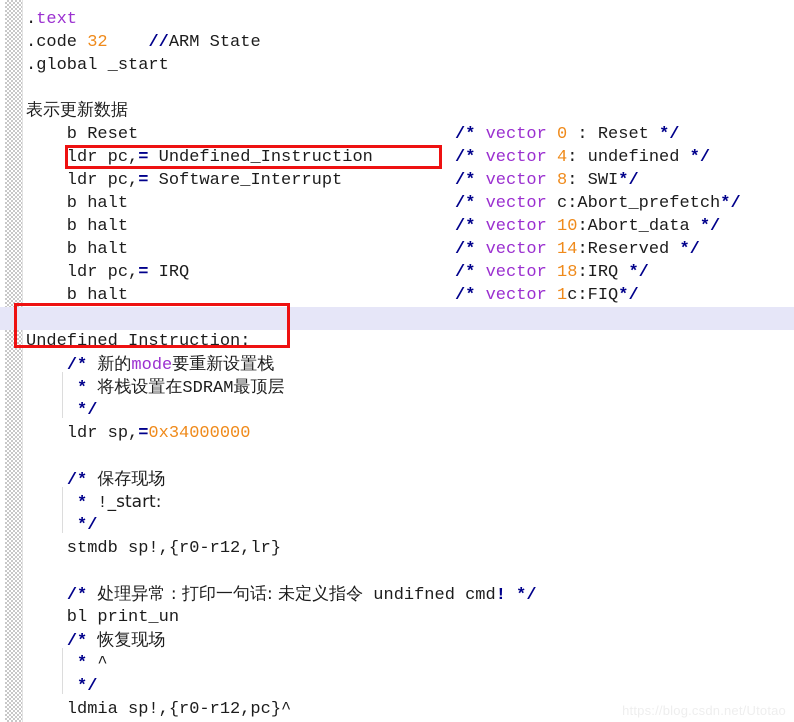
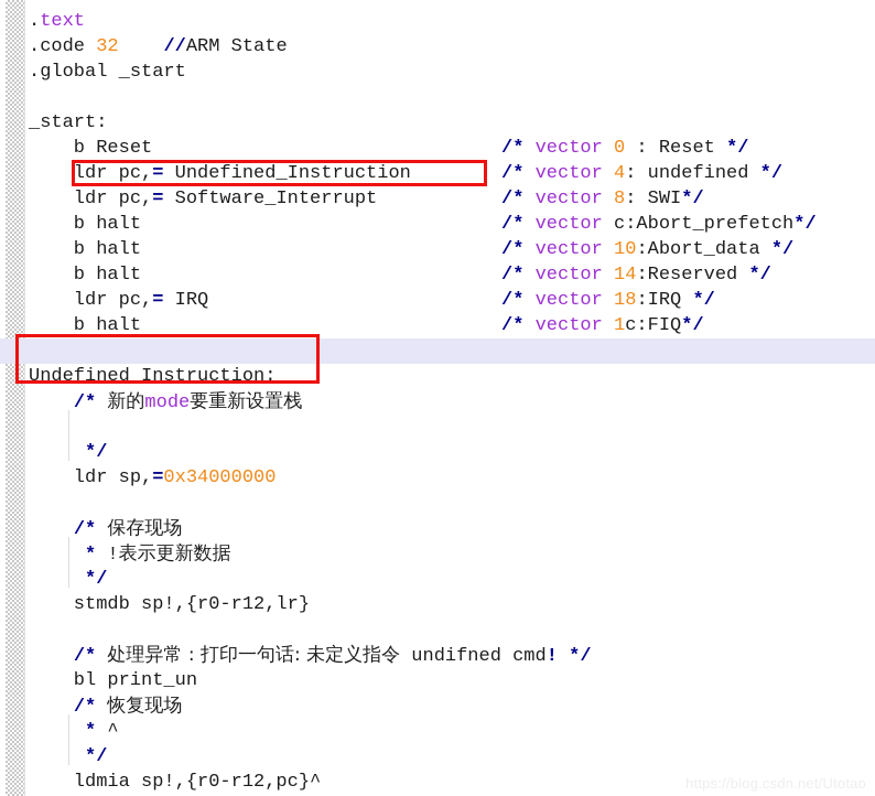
  .text
  .code 32 //ARM State
  .global _start
- 表示更新数据
+ _start:
  b Reset
  /* vector 0 : Reset */
  ldr pc,= Undefined_Instruction
  /* vector 4: undefined */
  ldr pc,= Software_Interrupt
  /* vector 8: SWI*/
  b halt
  /* vector c:Abort_prefetch*/
  b halt
  /* vector 10:Abort_data */
  b halt
  /* vector 14:Reserved */
  ldr pc,= IRQ
  /* vector 18:IRQ */
  b halt
  /* vector 1c:FIQ*/
  Undefined_Instruction:
  /* 新的mode要重新设置栈
- * 将栈设置在SDRAM最顶层
  */
  ldr sp,=0x34000000
  /* 保存现场
- * !_start:
+ * !表示更新数据
  */
  stmdb sp!,{r0-r12,lr}
  /* 处理异常 : 打印一句话: 未定义指令 undifned cmd! */
  bl print_un
  /* 恢复现场
  * ^
  */
  ldmia sp!,{r0-r12,pc}^
